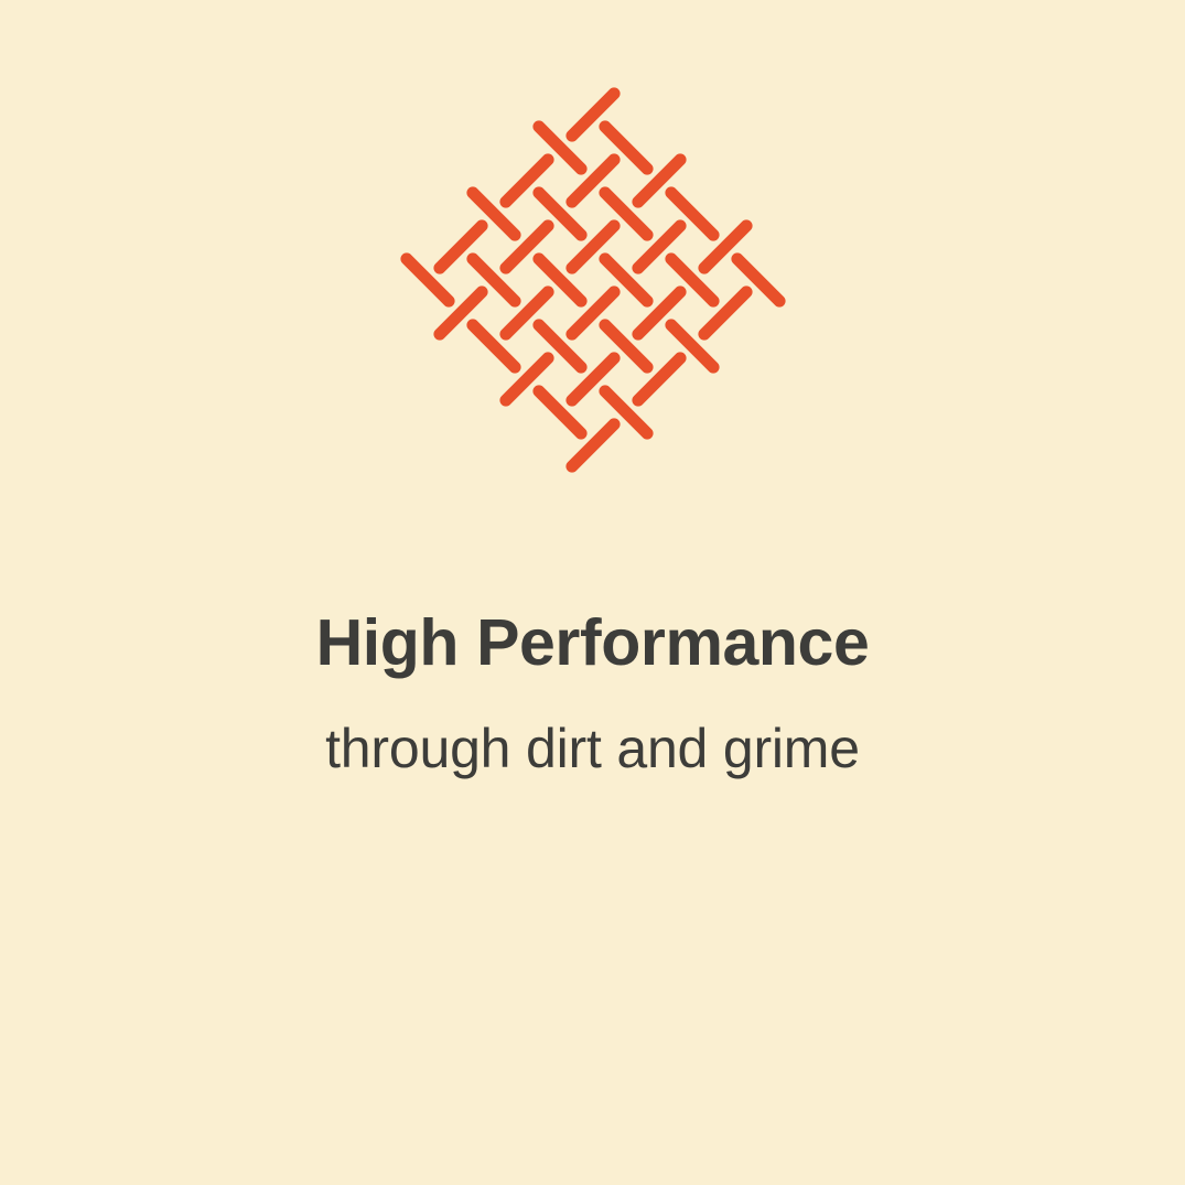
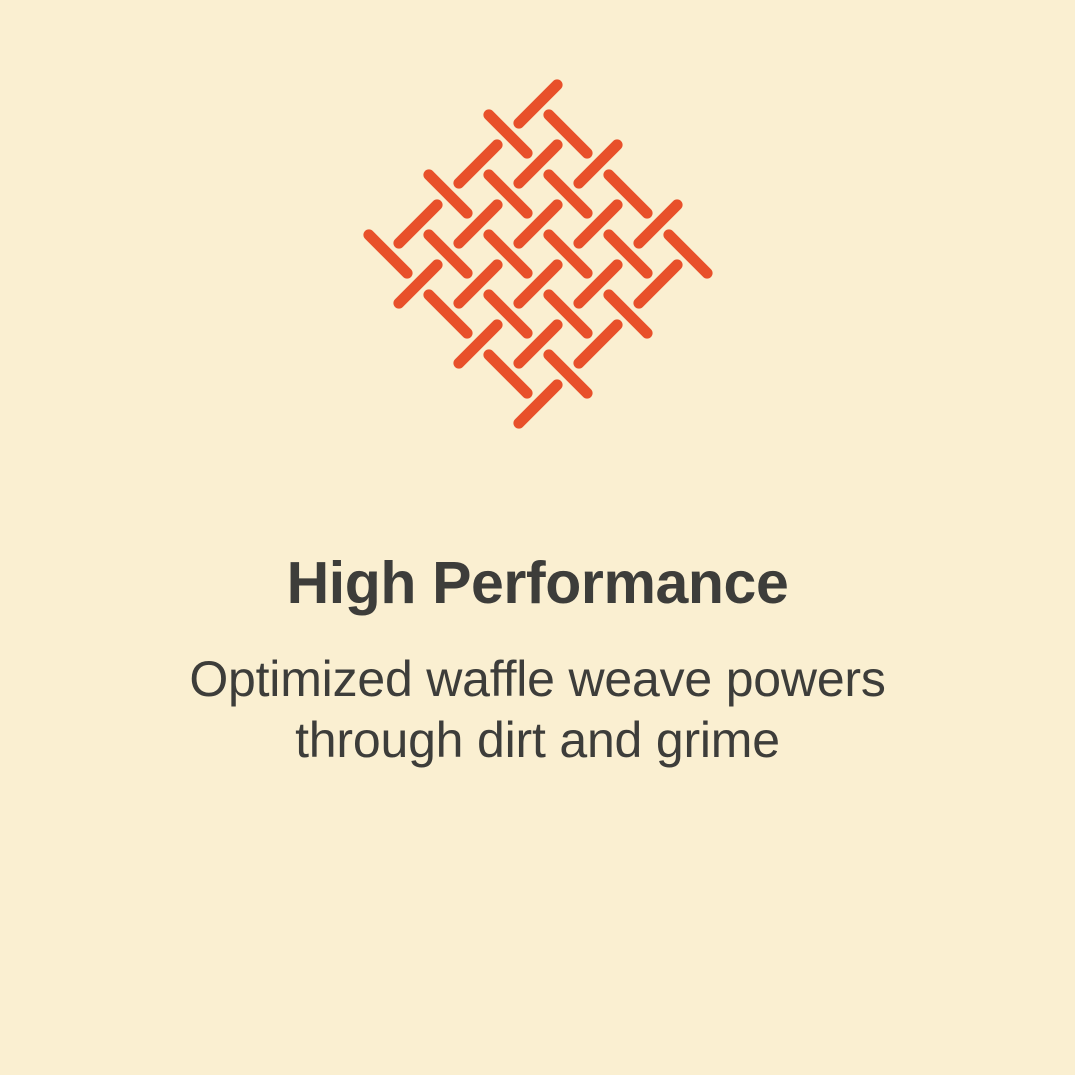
  High Performance
+ Optimized waffle weave powers
  through dirt and grime
